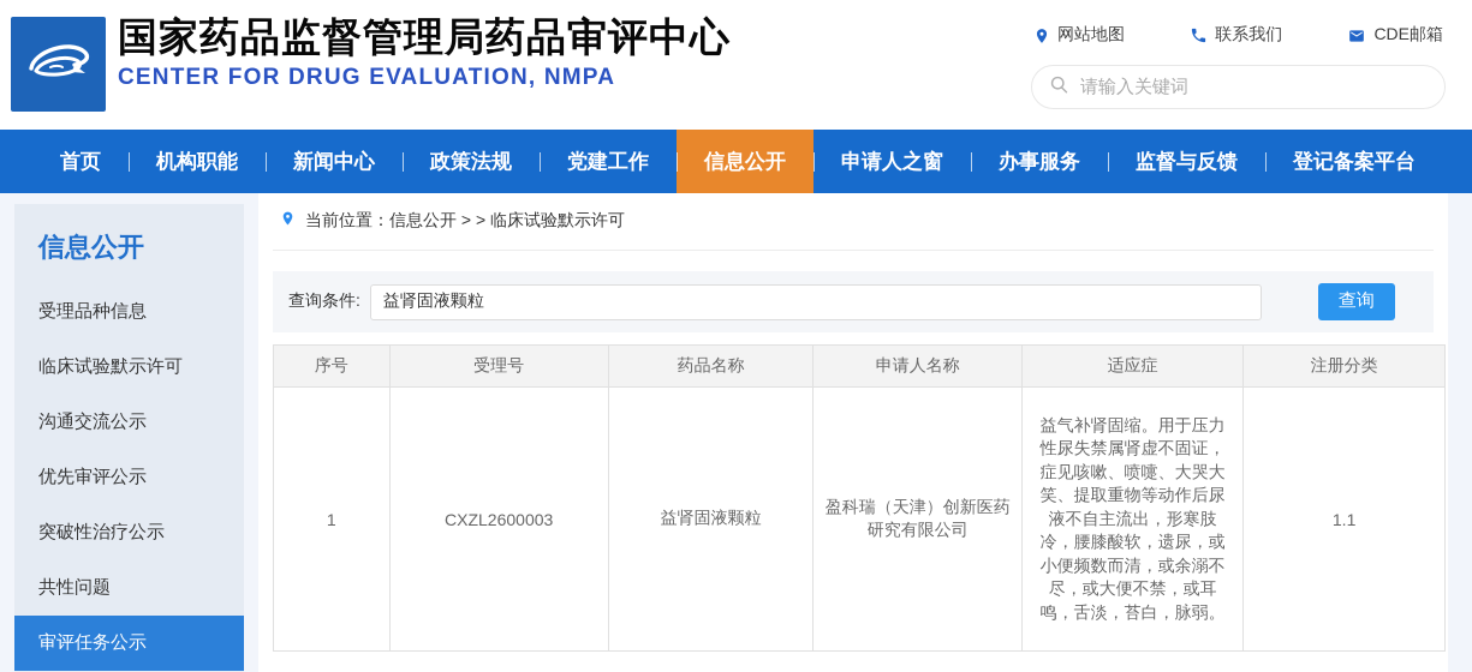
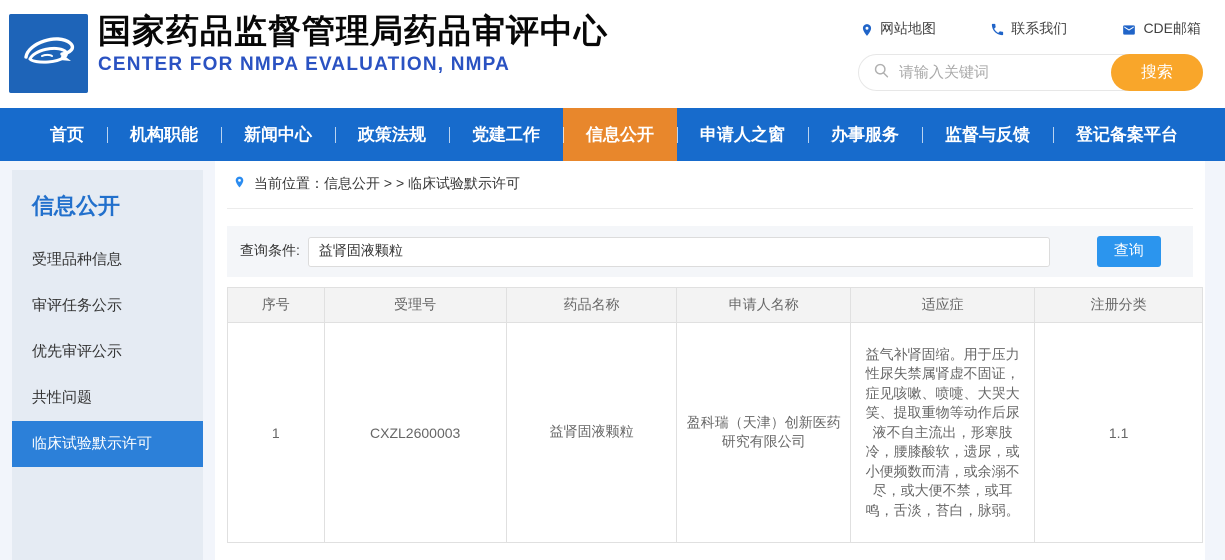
  国家药品监督管理局药品审评中心
- CENTER FOR DRUG EVALUATION, NMPA
+ CENTER FOR NMPA EVALUATION, NMPA
  网站地图
  联系我们
  CDE邮箱
  请输入关键词
+ 搜索
  首页
  机构职能
  新闻中心
  政策法规
  党建工作
  信息公开
  申请人之窗
  办事服务
  监督与反馈
  登记备案平台
  信息公开
  受理品种信息
- 临床试验默示许可
+ 审评任务公示
- 沟通交流公示
  优先审评公示
- 突破性治疗公示
  共性问题
- 审评任务公示
+ 临床试验默示许可
  当前位置：信息公开 > > 临床试验默示许可
  查询条件:
  益肾固液颗粒
  查询
  序号	受理号	药品名称	申请人名称	适应症	注册分类
  1	CXZL2600003	益肾固液颗粒	盈科瑞（天津）创新医药研究有限公司	益气补肾固缩。用于压力性尿失禁属肾虚不固证，症见咳嗽、喷嚏、大哭大笑、提取重物等动作后尿液不自主流出，形寒肢冷，腰膝酸软，遗尿，或小便频数而清，或余溺不尽，或大便不禁，或耳鸣，舌淡，苔白，脉弱。	1.1
